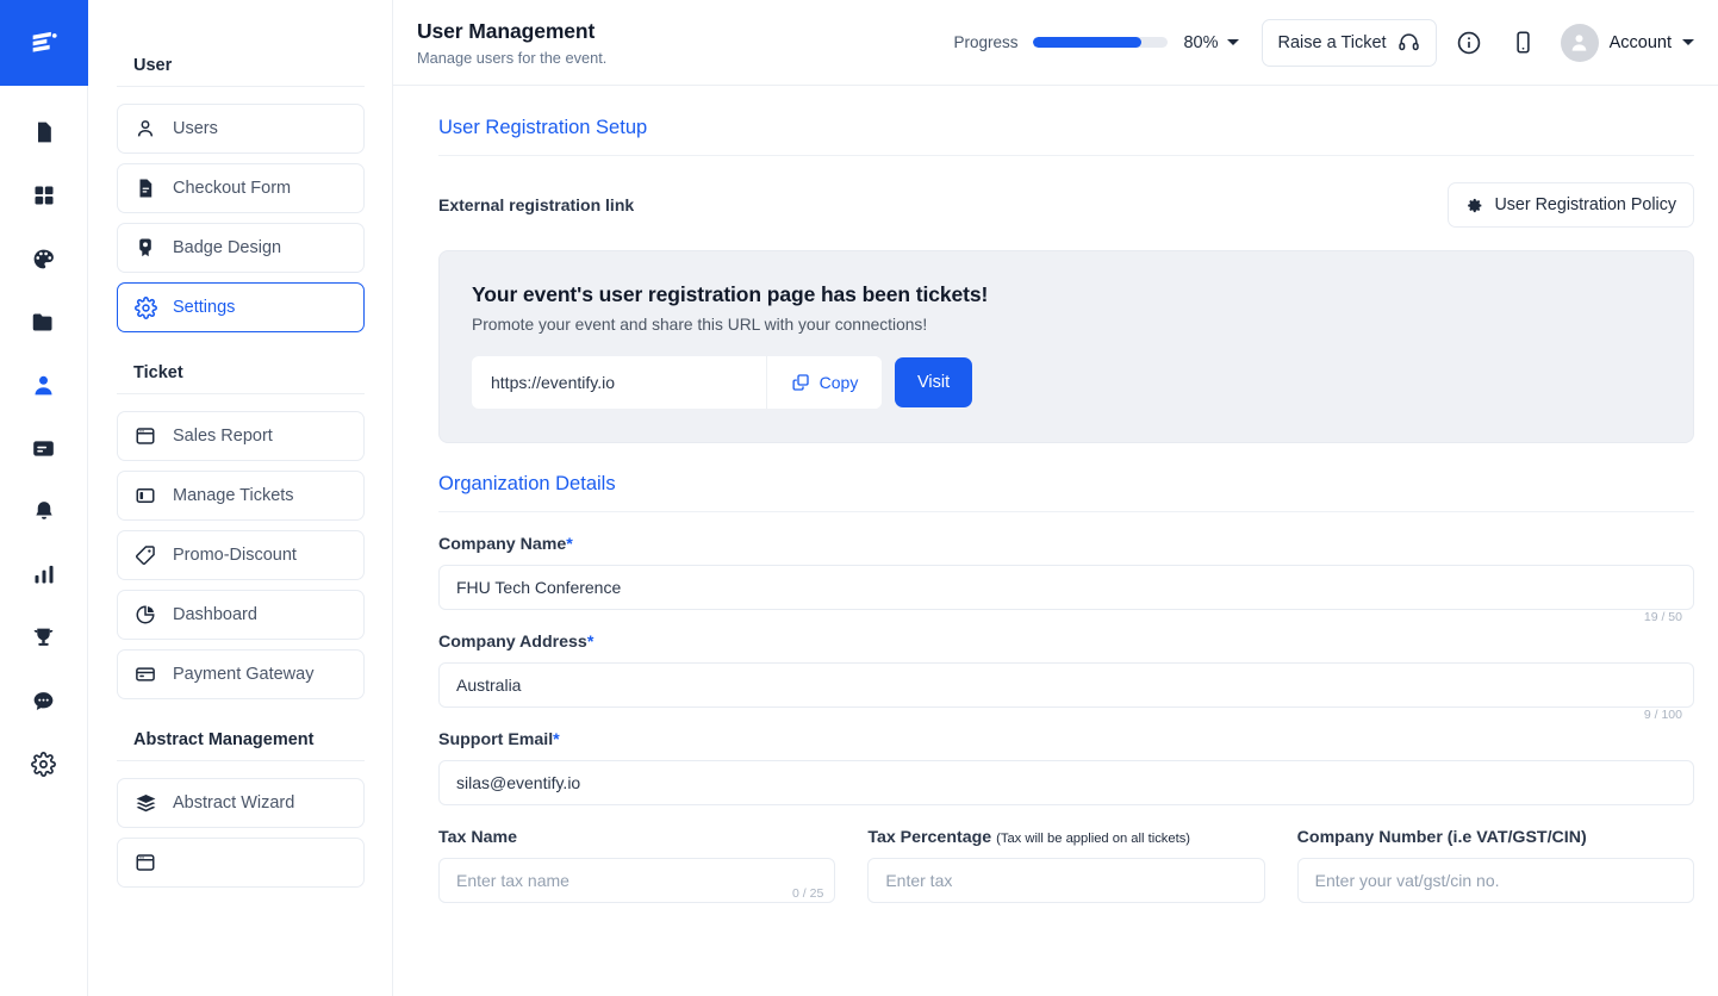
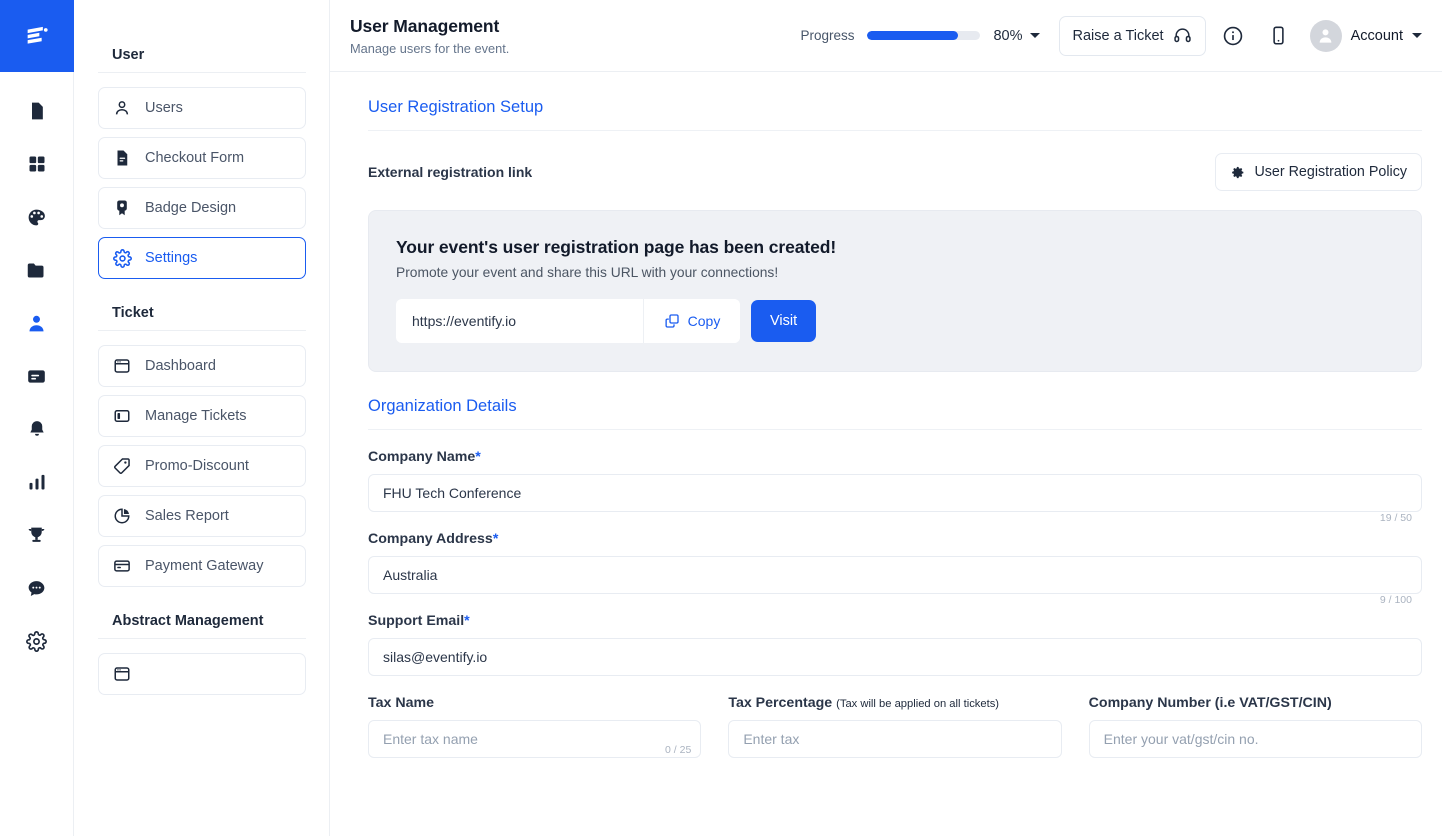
  User
  Users
  Checkout Form
  Badge Design
  Settings
  Ticket
- Sales Report
+ Dashboard
  Manage Tickets
  Promo-Discount
- Dashboard
+ Sales Report
  Payment Gateway
  Abstract Management
- Abstract Wizard
  User Management
  Manage users for the event.
  Progress
  80%
  Raise a Ticket
  Account
  User Registration Setup
  External registration link
  User Registration Policy
- Your event's user registration page has been tickets!
+ Your event's user registration page has been created!
  Promote your event and share this URL with your connections!
  https://eventify.io
  Copy
  Visit
  Organization Details
  Company Name*
  FHU Tech Conference
  19 / 50
  Company Address*
  Australia
  9 / 100
  Support Email*
  silas@eventify.io
  Tax Name
  Enter tax name
  0 / 25
  Tax Percentage (Tax will be applied on all tickets)
  Enter tax
  Company Number (i.e VAT/GST/CIN)
  Enter your vat/gst/cin no.
